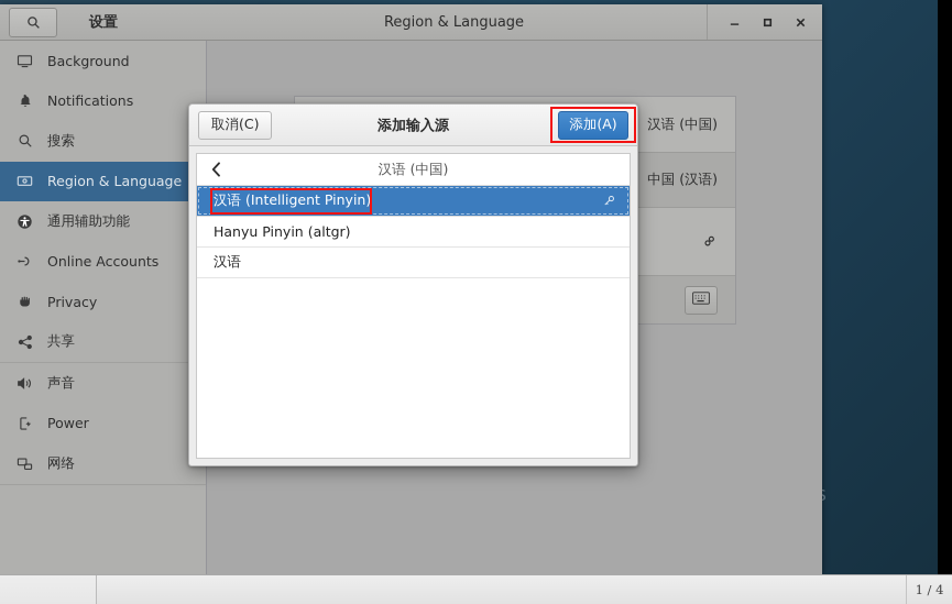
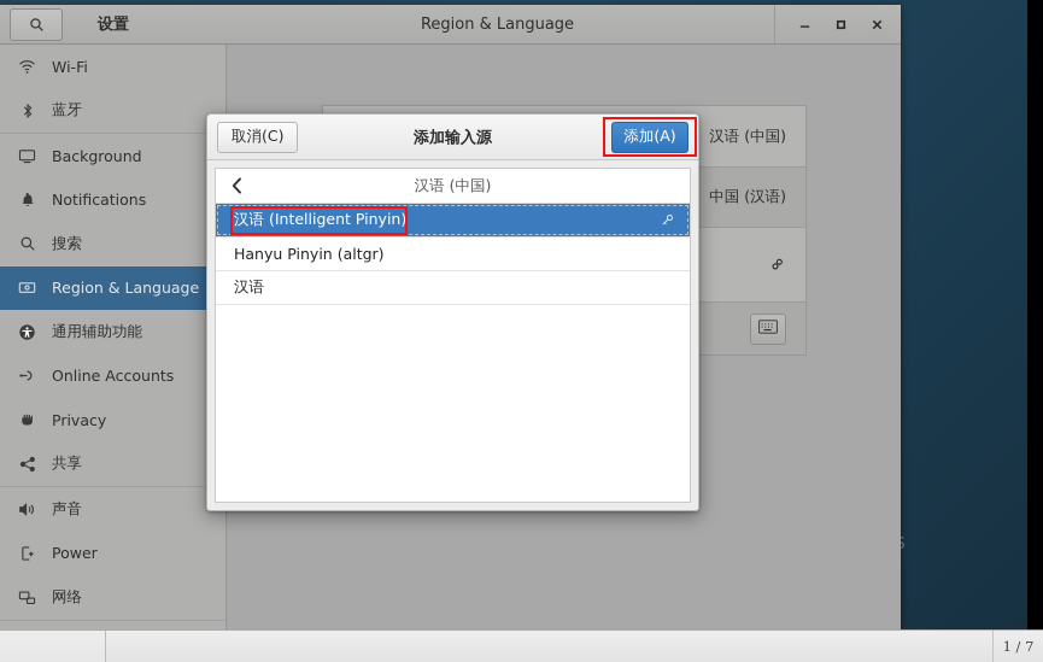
  设置
  Region & Language
+ Wi-Fi
+ 蓝牙
  Background
  Notifications
  搜索
  Region & Language
  通用辅助功能
  Online Accounts
  Privacy
  共享
  声音
  Power
  网络
  汉语 (中国)
  中国 (汉语)
  取消(C)
  添加输入源
  添加(A)
  汉语 (中国)
  汉语 (Intelligent Pinyin)
  Hanyu Pinyin (altgr)
  汉语
- 1 / 4
+ 1 / 7
